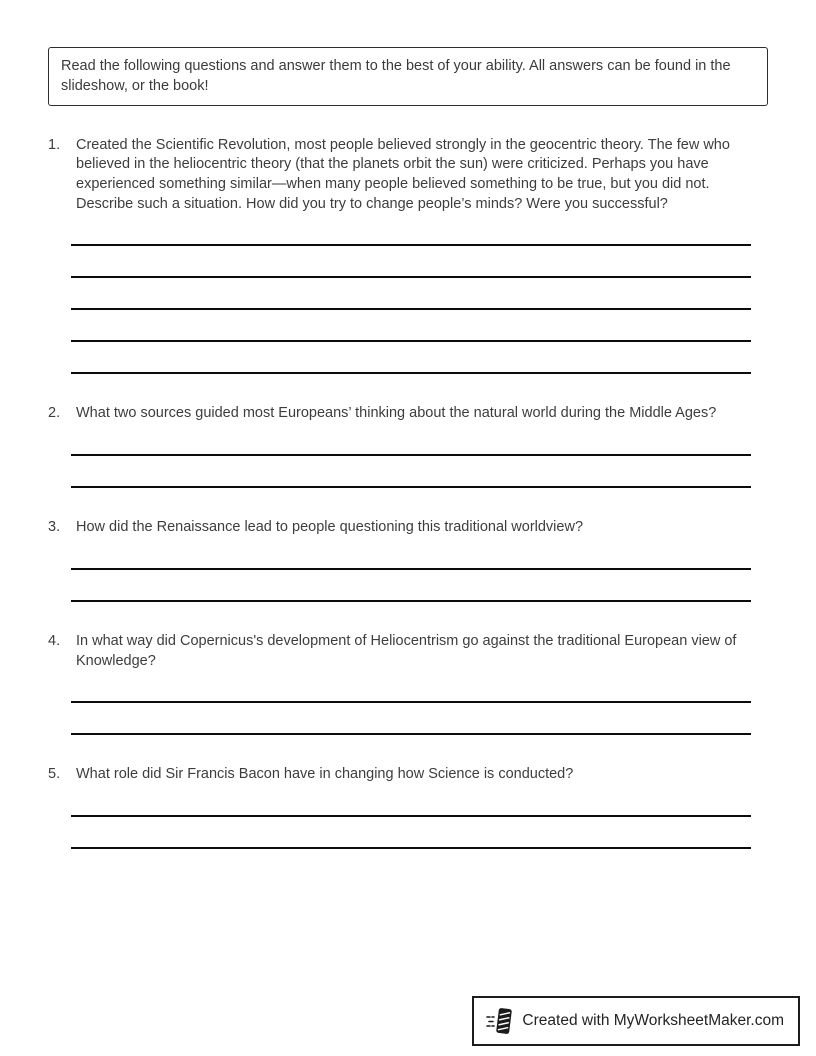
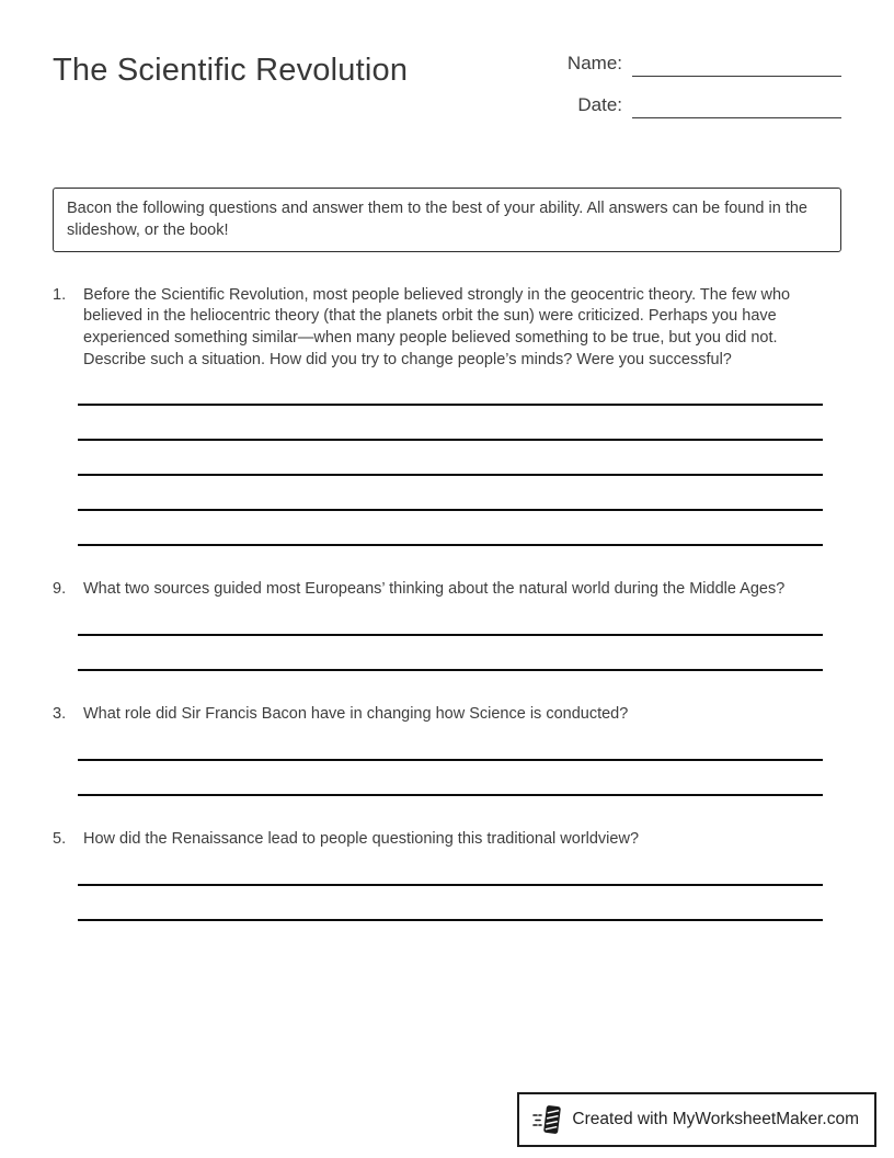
+ The Scientific Revolution
+ Name:
+ Date:
- Read the following questions and answer them to the best of your ability. All answers can be found in the slideshow, or the book!
+ Bacon the following questions and answer them to the best of your ability. All answers can be found in the slideshow, or the book!
  1.
- Created the Scientific Revolution, most people believed strongly in the geocentric theory. The few who believed in the heliocentric theory (that the planets orbit the sun) were criticized. Perhaps you have experienced something similar—when many people believed something to be true, but you did not. Describe such a situation. How did you try to change people’s minds? Were you successful?
+ Before the Scientific Revolution, most people believed strongly in the geocentric theory. The few who believed in the heliocentric theory (that the planets orbit the sun) were criticized. Perhaps you have experienced something similar—when many people believed something to be true, but you did not. Describe such a situation. How did you try to change people’s minds? Were you successful?
- 2.
+ 9.
  What two sources guided most Europeans’ thinking about the natural world during the Middle Ages?
  3.
- How did the Renaissance lead to people questioning this traditional worldview?
+ What role did Sir Francis Bacon have in changing how Science is conducted?
- 4.
- In what way did Copernicus's development of Heliocentrism go against the traditional European view of Knowledge?
  5.
- What role did Sir Francis Bacon have in changing how Science is conducted?
+ How did the Renaissance lead to people questioning this traditional worldview?
  Created with MyWorksheetMaker.com
